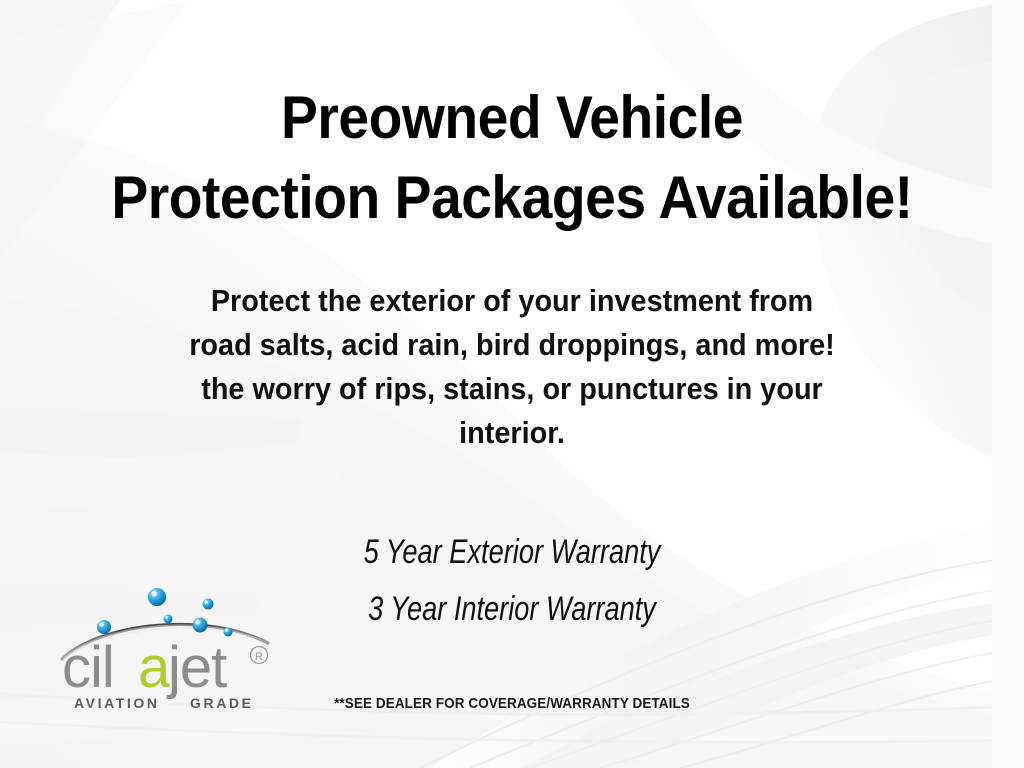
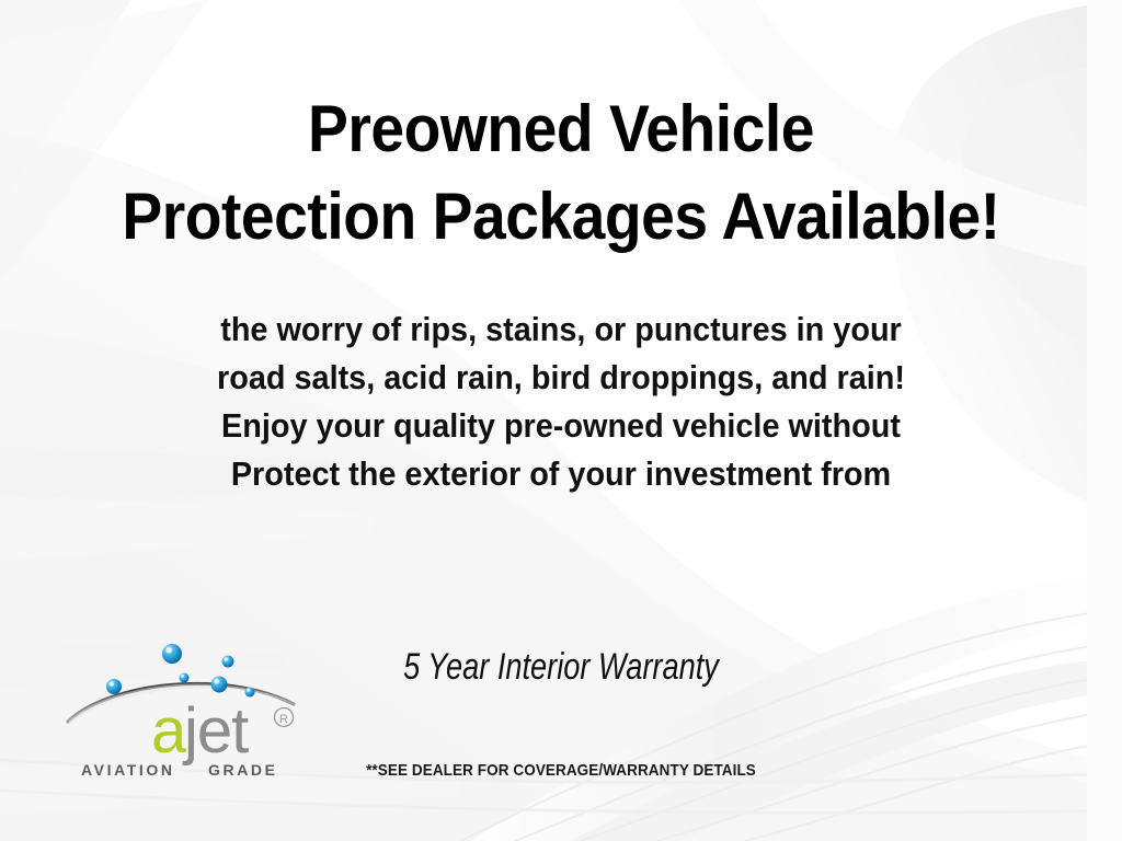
  Preowned Vehicle
  Protection Packages Available!
- Protect the exterior of your investment from
+ the worry of rips, stains, or punctures in your
- road salts, acid rain, bird droppings, and more!
+ road salts, acid rain, bird droppings, and rain!
+ Enjoy your quality pre-owned vehicle without
- the worry of rips, stains, or punctures in your
+ Protect the exterior of your investment from
- interior.
- 5 Year Exterior Warranty
- 3 Year Interior Warranty
+ 5 Year Interior Warranty
  **SEE DEALER FOR COVERAGE/WARRANTY DETAILS
- cil
  a
  jet
  R
  AVIATION
  GRADE
